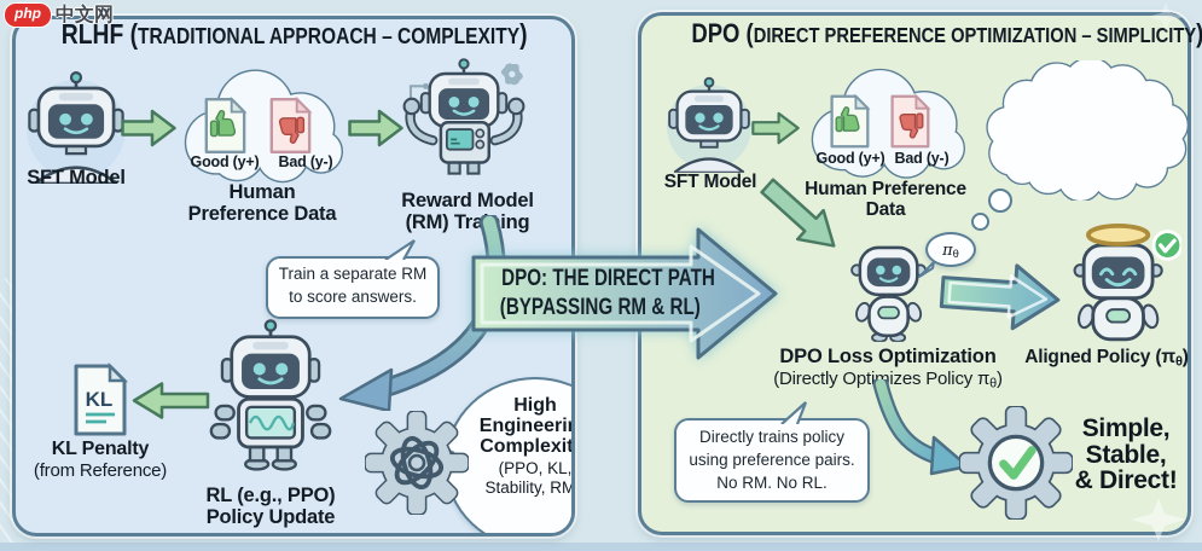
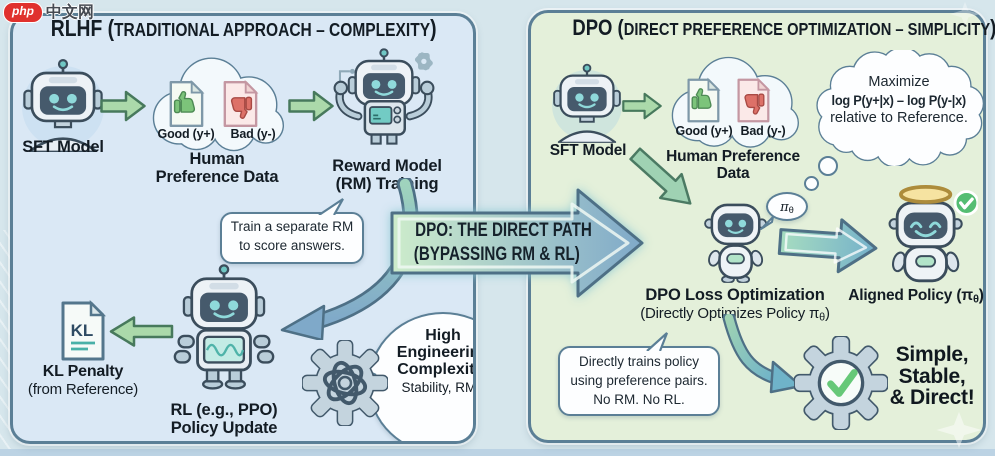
  php
  中文网
  RLHF (TRADITIONAL APPROACH – COMPLEXITY)
  SFT Model
  Good (y+)
  Bad (y-)
  Human
  Preference Data
  Reward Model
  (RM) Traing
  Train a separate RM
  to score answers.
  KL
  KL Penalty
  (from Reference)
  RL (e.g., PPO)
  Policy Update
  High
  Engineeri
  Complexit
- (PPO, KL,
  Stability, RM
  DPO: THE DIRECT PATH
  (BYPASSING RM & RL)
  DPO (DIRECT PREFERENCE OPTIMIZATION – SIMPLICITY)
  SFT Model
  Good (y+)
  Bad (y-)
  Human Preference
  Data
+ Maximize
+ log P(y+|x) – log P(y-|x)
+ relative to Reference.
  πθ
  Aligned Policy (πθ)
  DPO Loss Optimization
  (Directly Optimizes Policy πθ)
  Directly trains policy
  using preference pairs.
  No RM. No RL.
  Simple,
  Stable,
  & Direct!
